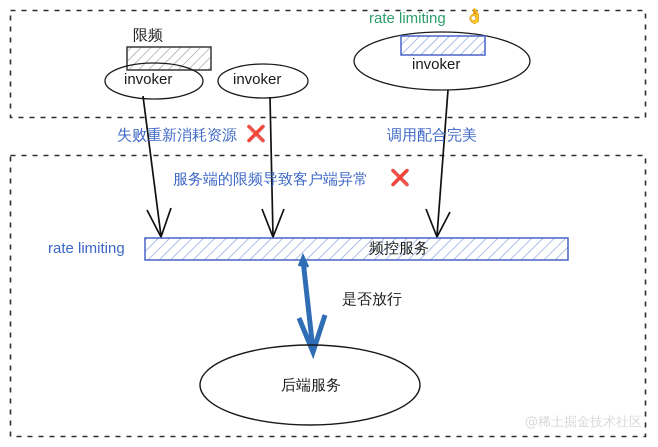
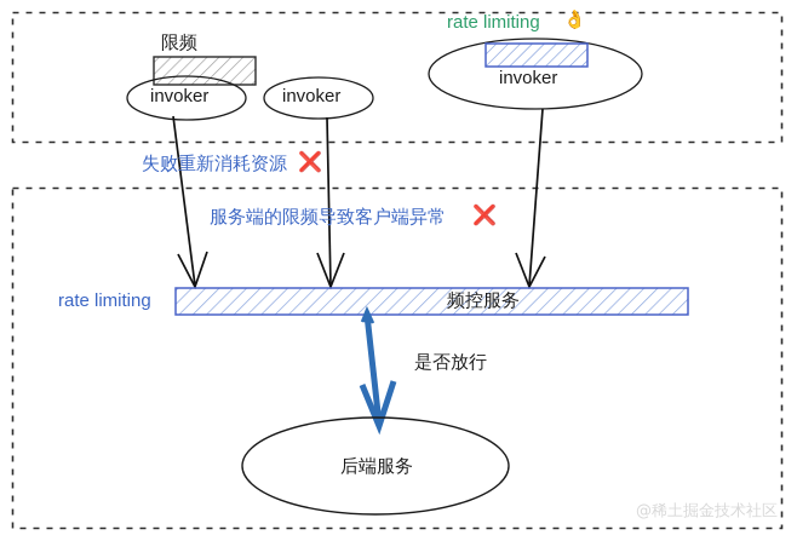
  限频
  invoker
  invoker
  invoker
  rate limiting
  👌
  失败重新消耗资源
  ❌
  服务端的限频导致客户端异常
  ❌
- 调用配合完美
  rate limiting
  频控服务
  是否放行
  后端服务
  @稀土掘金技术社区
